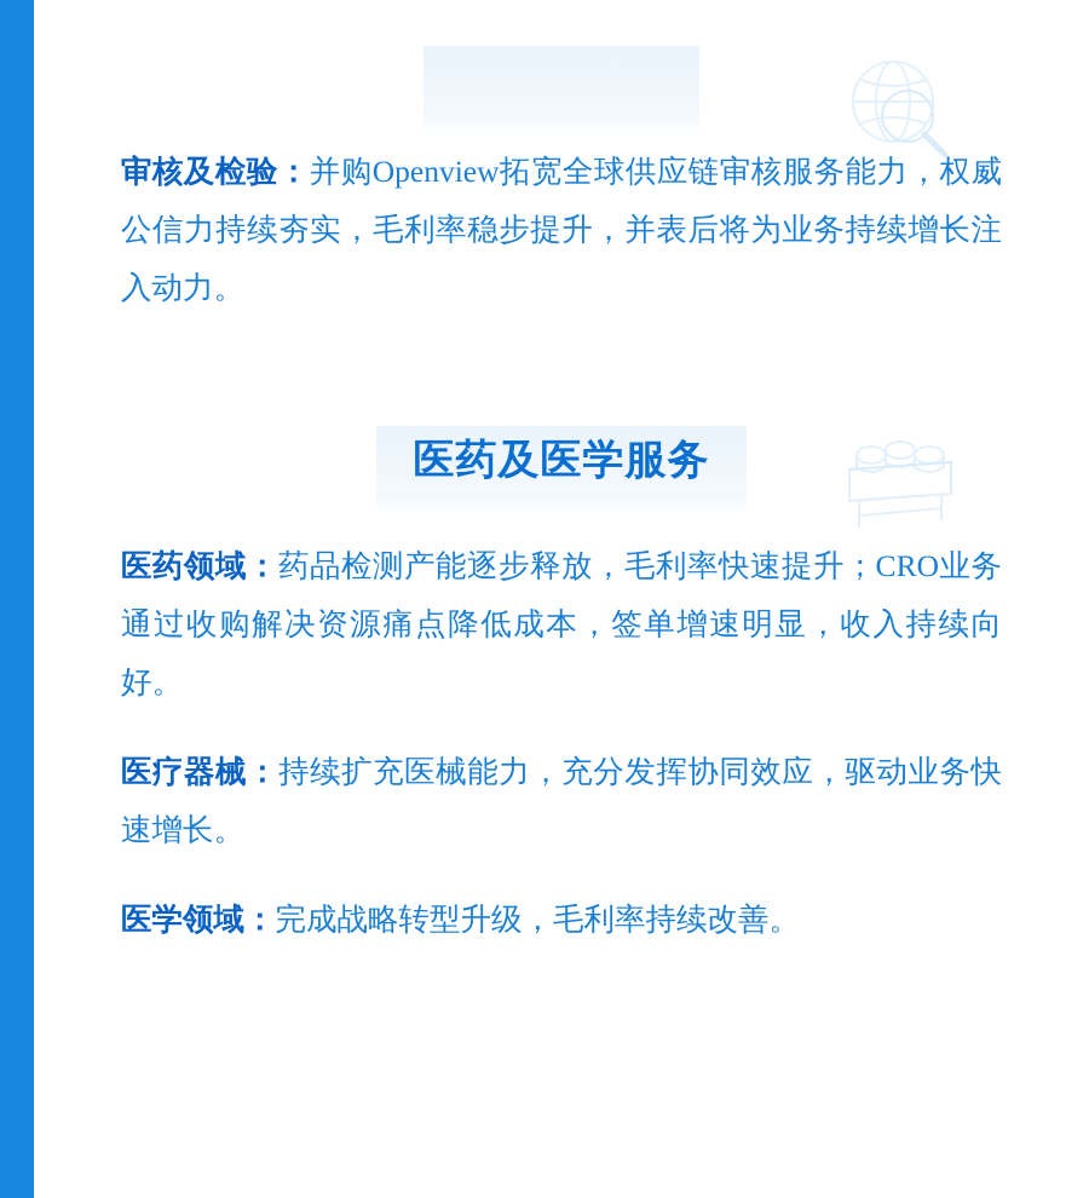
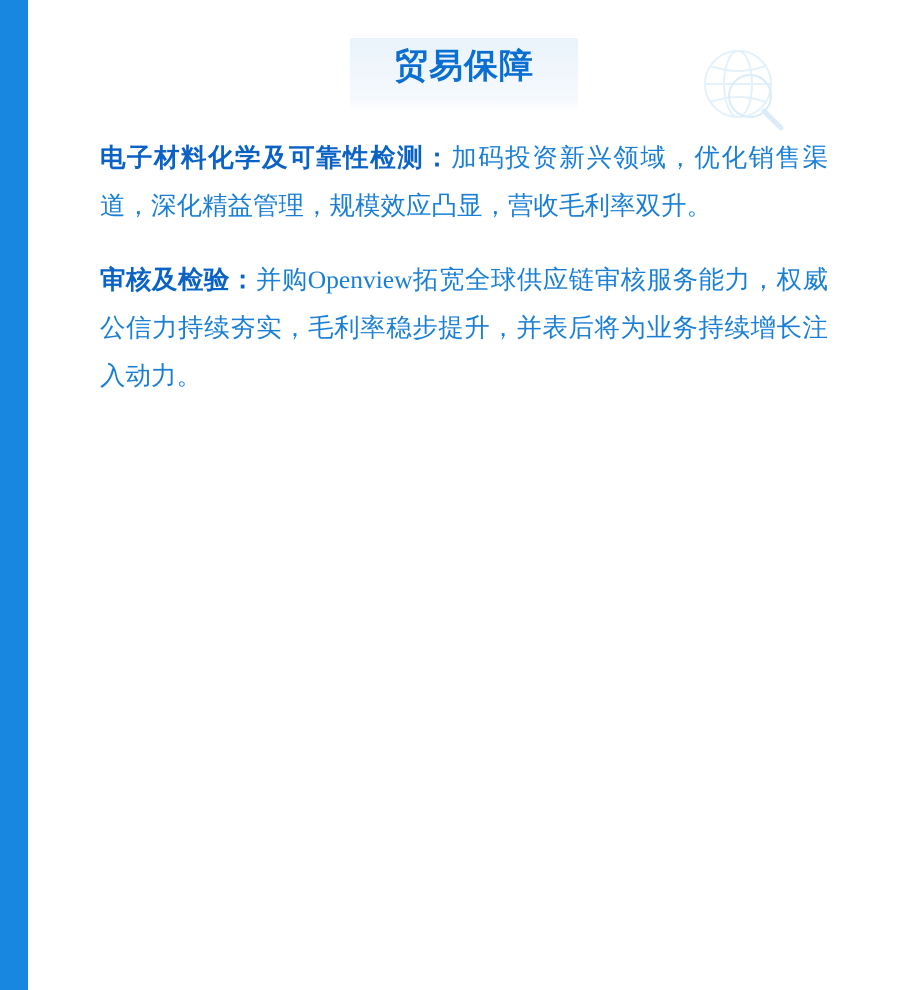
+ 贸易保障
+ 电子材料化学及可靠性检测：加码投资新兴领域，优化销售渠道，深化精益管理，规模效应凸显，营收毛利率双升。
  审核及检验：并购Openview拓宽全球供应链审核服务能力，权威公信力持续夯实，毛利率稳步提升，并表后将为业务持续增长注入动力。
- 医药及医学服务
- 医药领域：药品检测产能逐步释放，毛利率快速提升；CRO业务通过收购解决资源痛点降低成本，签单增速明显，收入持续向好。
- 医疗器械：持续扩充医械能力，充分发挥协同效应，驱动业务快速增长。
- 医学领域：完成战略转型升级，毛利率持续改善。
